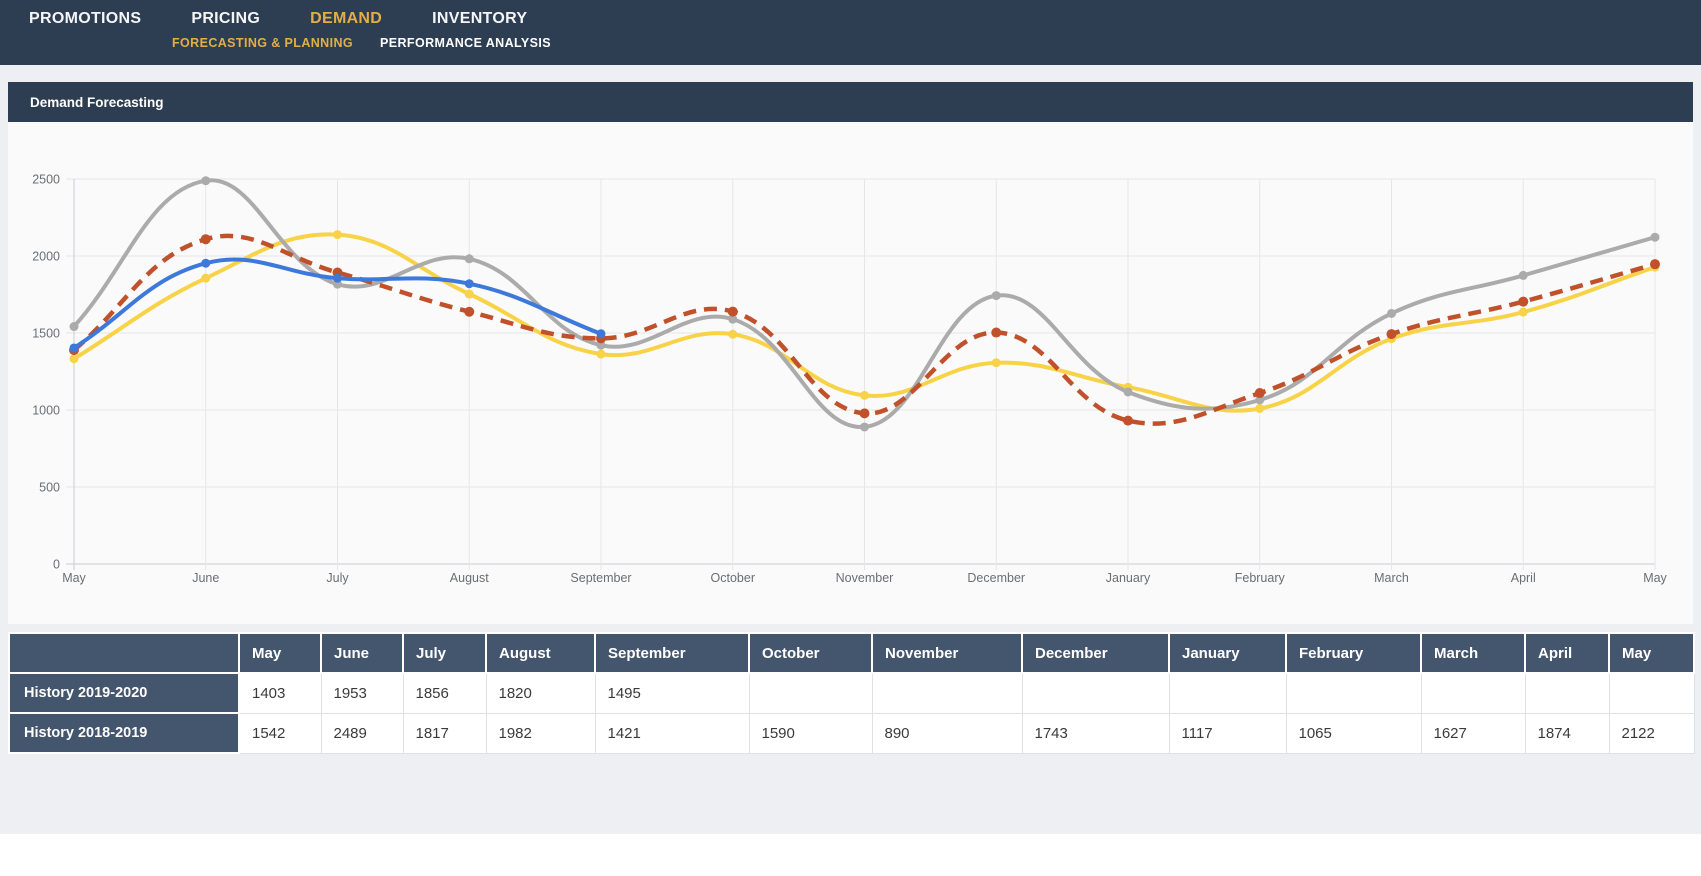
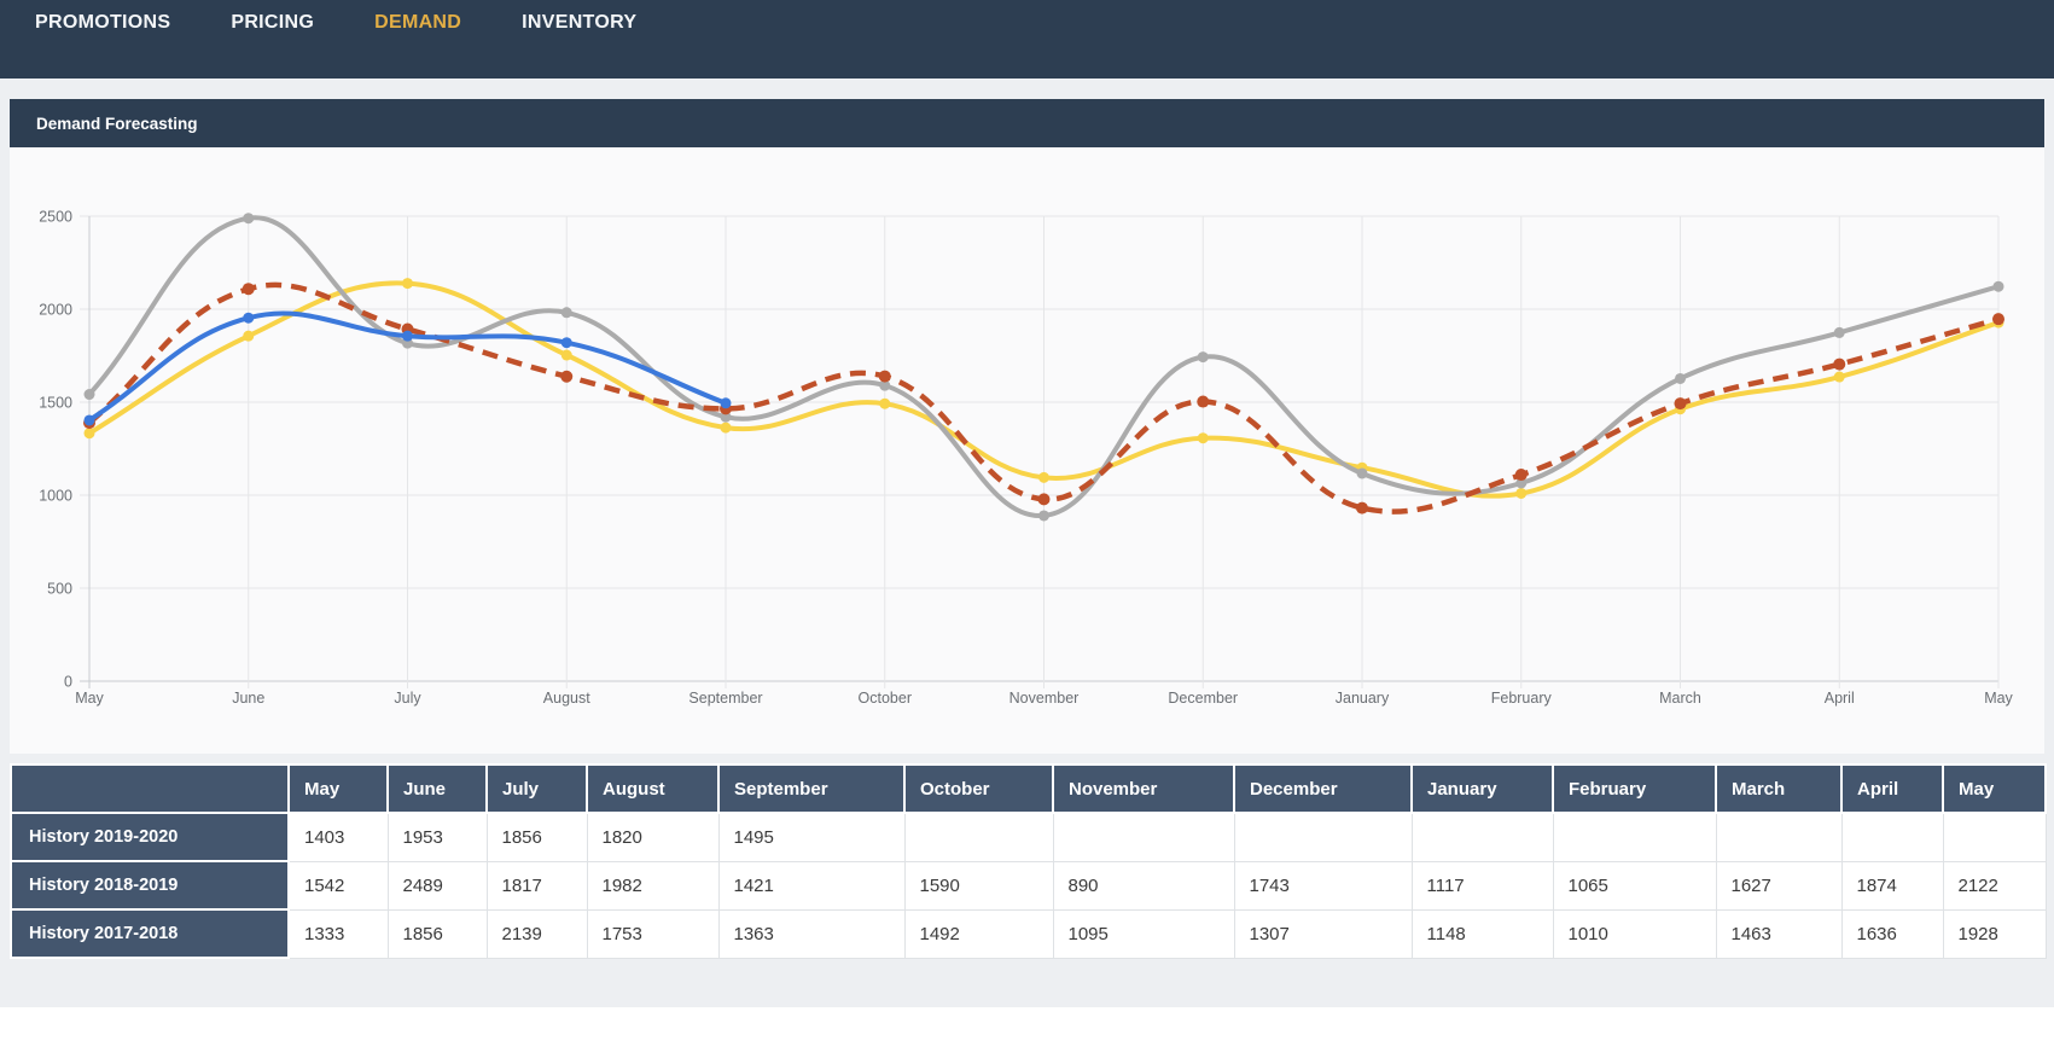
  PROMOTIONS
  PRICING
  DEMAND
  INVENTORY
- FORECASTING & PLANNING
- PERFORMANCE ANALYSIS
  Demand Forecasting
  0
  500
  1000
  1500
  2000
  2500
  May
  June
  July
  August
  September
  October
  November
  December
  January
  February
  March
  April
  May
  	May	June	July	August	September	October	November	December	January	February	March	April	May
  History 2019-2020	1403	1953	1856	1820	1495
  History 2018-2019	1542	2489	1817	1982	1421	1590	890	1743	1117	1065	1627	1874	2122
+ History 2017-2018	1333	1856	2139	1753	1363	1492	1095	1307	1148	1010	1463	1636	1928
